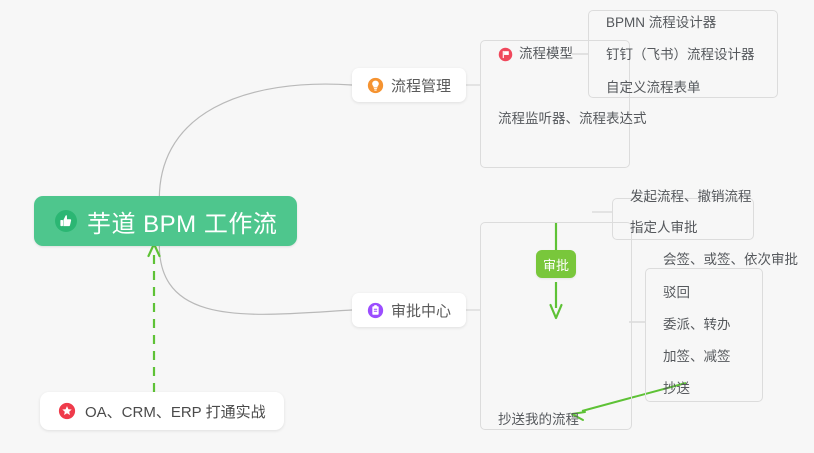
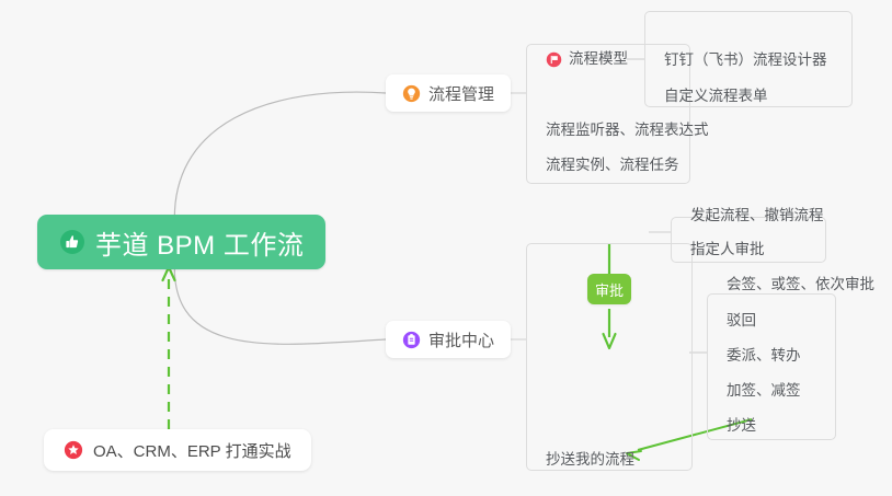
  芋道 BPM 工作流
  流程管理
  流程模型
- BPMN 流程设计器
  钉钉（飞书）流程设计器
  自定义流程表单
  流程监听器、流程表达式
+ 流程实例、流程任务
  审批中心
  发起流程、撤销流程
  指定人审批
  审批
  会签、或签、依次审批
  驳回
  委派、转办
  加签、减签
  抄送
  抄送我的流程
  OA、CRM、ERP 打通实战
